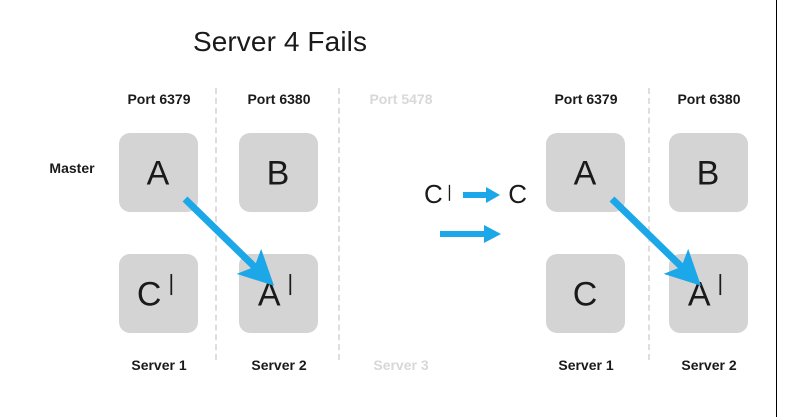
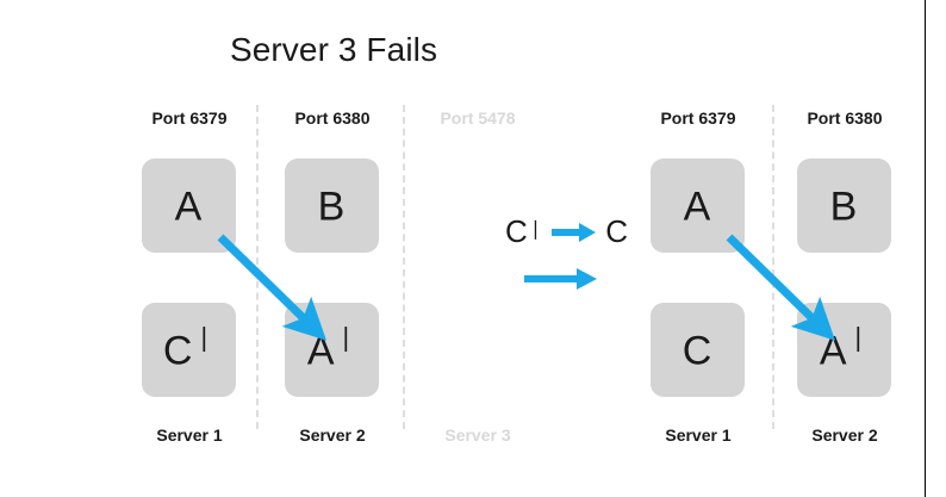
- Server 4 Fails
+ Server 3 Fails
- Master
  Port 6379
  A
  C❘
  Server 1
  Port 6380
  B
  A❘
  Server 2
  Port 5478
  Server 3
  C
  ❘
  C
  Port 6379
  A
  C
  Server 1
  Port 6380
  B
  A❘
  Server 2
